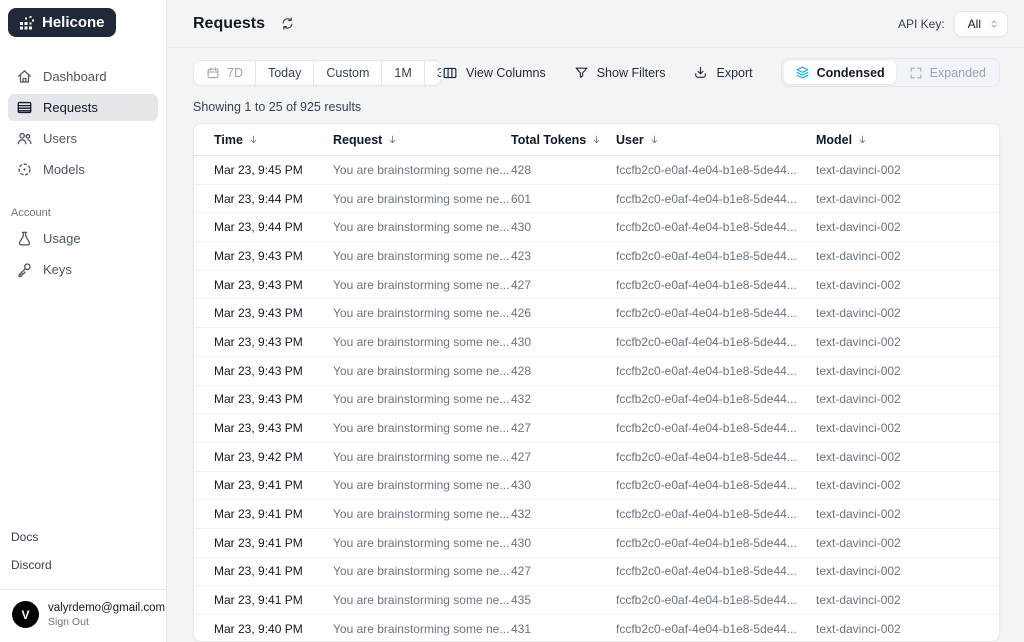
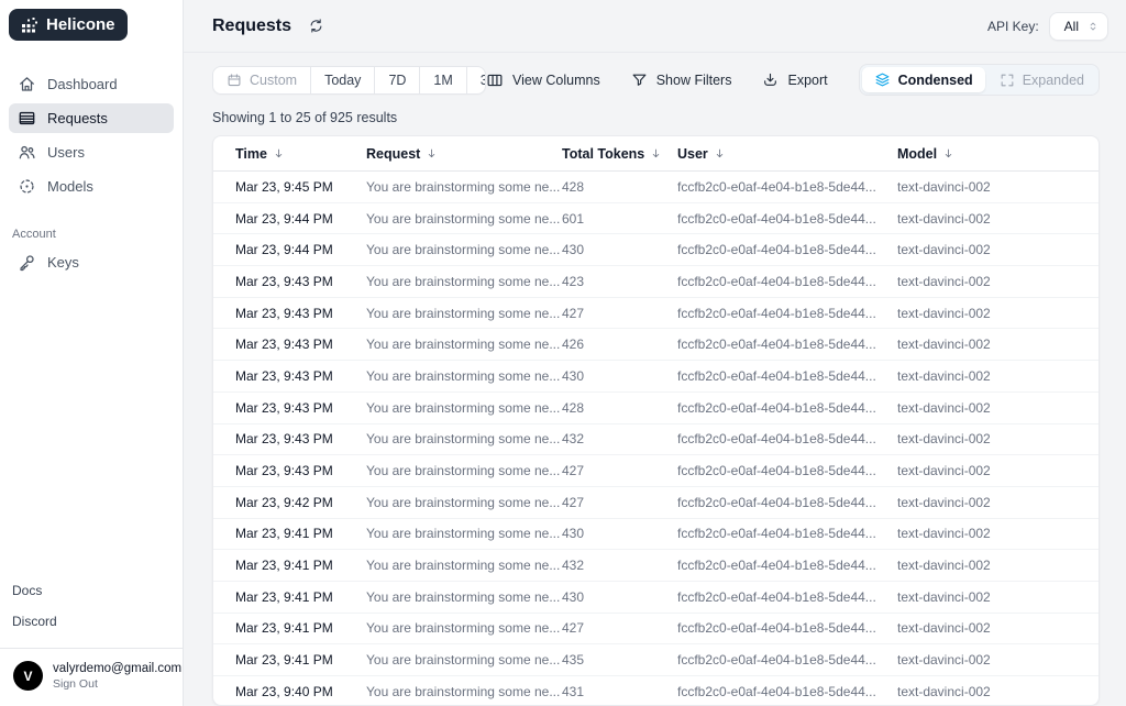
  Helicone
  Dashboard
  Requests
  Users
  Models
  Account
- Usage
  Keys
  Docs
  Discord
  V
  valyrdemo@gmail.com
  Sign Out
  Requests
  API Key:
  All
- 7D
+ Custom
  Today
- Custom
+ 7D
  1M
  View Columns
  Show Filters
  Export
  Condensed
  Expanded
  Showing 1 to 25 of 925 results
  Time
  Request
  Total Tokens
  User
  Model
  Mar 23, 9:45 PM
  You are brainstorming some ne...
  428
  fccfb2c0-e0af-4e04-b1e8-5de44...
  text-davinci-002
  Mar 23, 9:44 PM
  You are brainstorming some ne...
  601
  fccfb2c0-e0af-4e04-b1e8-5de44...
  text-davinci-002
  Mar 23, 9:44 PM
  You are brainstorming some ne...
  430
  fccfb2c0-e0af-4e04-b1e8-5de44...
  text-davinci-002
  Mar 23, 9:43 PM
  You are brainstorming some ne...
  423
  fccfb2c0-e0af-4e04-b1e8-5de44...
  text-davinci-002
  Mar 23, 9:43 PM
  You are brainstorming some ne...
  427
  fccfb2c0-e0af-4e04-b1e8-5de44...
  text-davinci-002
  Mar 23, 9:43 PM
  You are brainstorming some ne...
  426
  fccfb2c0-e0af-4e04-b1e8-5de44...
  text-davinci-002
  Mar 23, 9:43 PM
  You are brainstorming some ne...
  430
  fccfb2c0-e0af-4e04-b1e8-5de44...
  text-davinci-002
  Mar 23, 9:43 PM
  You are brainstorming some ne...
  428
  fccfb2c0-e0af-4e04-b1e8-5de44...
  text-davinci-002
  Mar 23, 9:43 PM
  You are brainstorming some ne...
  432
  fccfb2c0-e0af-4e04-b1e8-5de44...
  text-davinci-002
  Mar 23, 9:43 PM
  You are brainstorming some ne...
  427
  fccfb2c0-e0af-4e04-b1e8-5de44...
  text-davinci-002
  Mar 23, 9:42 PM
  You are brainstorming some ne...
  427
  fccfb2c0-e0af-4e04-b1e8-5de44...
  text-davinci-002
  Mar 23, 9:41 PM
  You are brainstorming some ne...
  430
  fccfb2c0-e0af-4e04-b1e8-5de44...
  text-davinci-002
  Mar 23, 9:41 PM
  You are brainstorming some ne...
  432
  fccfb2c0-e0af-4e04-b1e8-5de44...
  text-davinci-002
  Mar 23, 9:41 PM
  You are brainstorming some ne...
  430
  fccfb2c0-e0af-4e04-b1e8-5de44...
  text-davinci-002
  Mar 23, 9:41 PM
  You are brainstorming some ne...
  427
  fccfb2c0-e0af-4e04-b1e8-5de44...
  text-davinci-002
  Mar 23, 9:41 PM
  You are brainstorming some ne...
  435
  fccfb2c0-e0af-4e04-b1e8-5de44...
  text-davinci-002
  Mar 23, 9:40 PM
  You are brainstorming some ne...
  431
  fccfb2c0-e0af-4e04-b1e8-5de44...
  text-davinci-002
